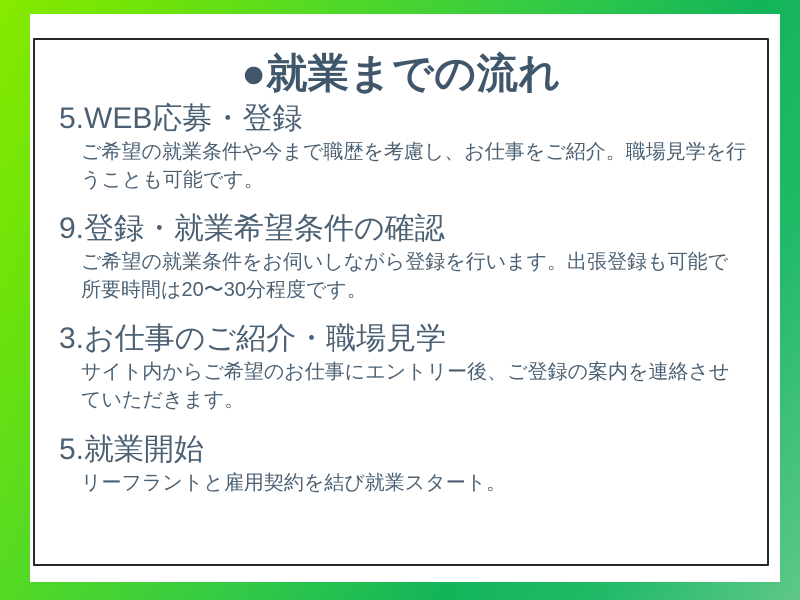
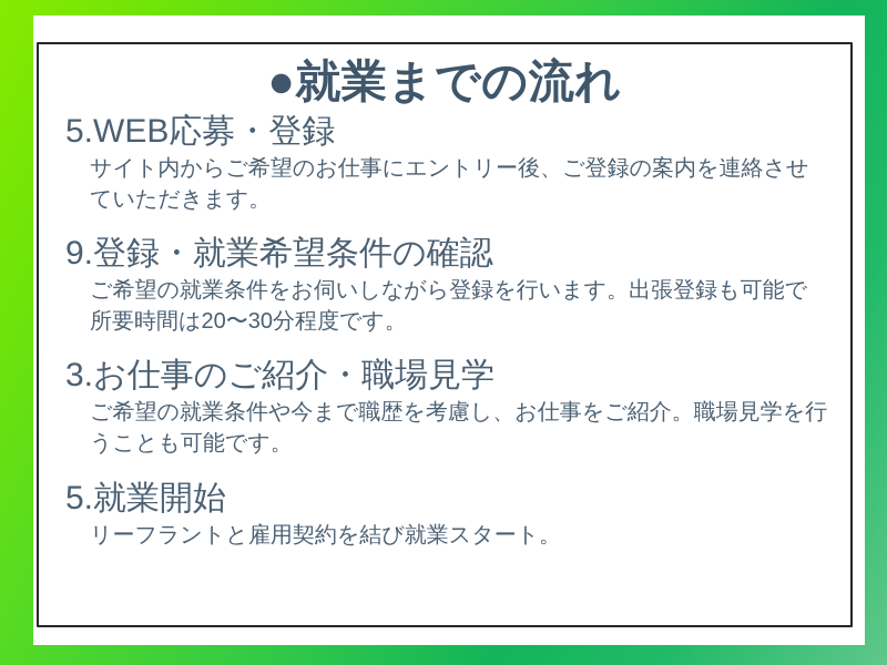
  ●就業までの流れ
  5.WEB応募・登録
- ご希望の就業条件や今まで職歴を考慮し、お仕事をご紹介。職場見学を行うことも可能です。
+ サイト内からご希望のお仕事にエントリー後、ご登録の案内を連絡させていただきます。
  9.登録・就業希望条件の確認
  ご希望の就業条件をお伺いしながら登録を行います。出張登録も可能で所要時間は20〜30分程度です。
  3.お仕事のご紹介・職場見学
- サイト内からご希望のお仕事にエントリー後、ご登録の案内を連絡させていただきます。
+ ご希望の就業条件や今まで職歴を考慮し、お仕事をご紹介。職場見学を行うことも可能です。
  5.就業開始
  リーフラントと雇用契約を結び就業スタート。
